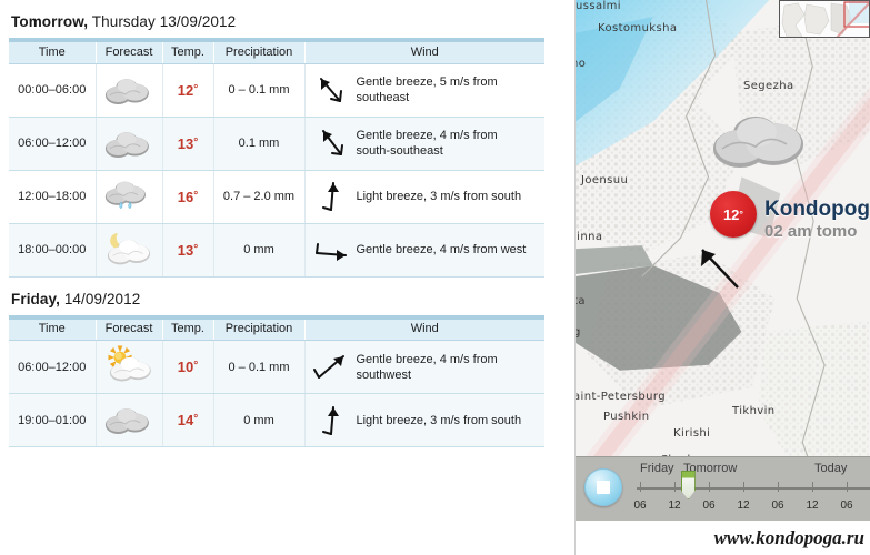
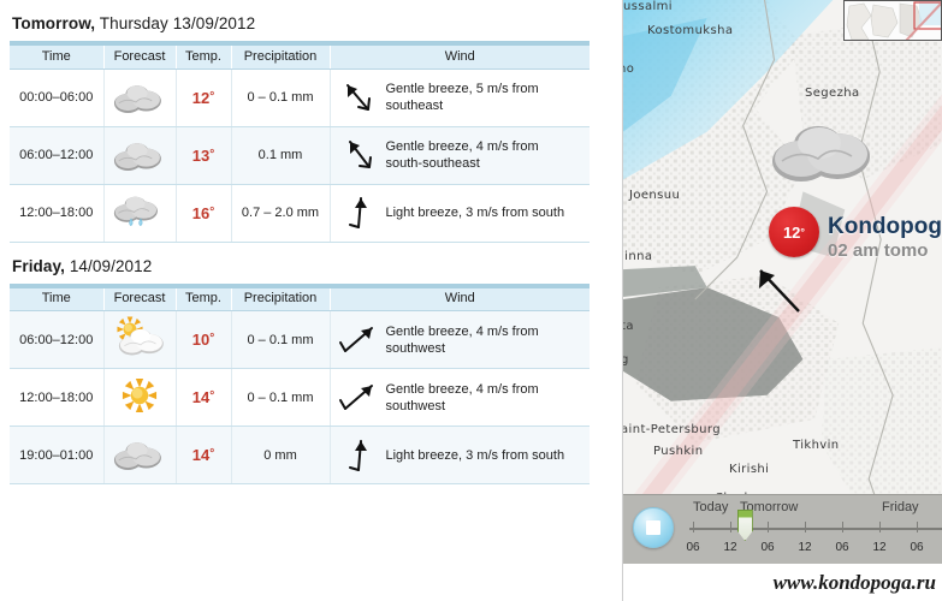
  Tomorrow, Thursday 13/09/2012
  Time	Forecast	Temp.	Precipitation	Wind
  00:00–06:00		12°	0 – 0.1 mm	Gentle breeze, 5 m/s from southeast
  06:00–12:00		13°	0.1 mm	Gentle breeze, 4 m/s from south-southeast
  12:00–18:00		16°	0.7 – 2.0 mm	Light breeze, 3 m/s from south
- 18:00–00:00		13°	0 mm	Gentle breeze, 4 m/s from west
  Friday, 14/09/2012
  Time	Forecast	Temp.	Precipitation	Wind
  06:00–12:00		10°	0 – 0.1 mm	Gentle breeze, 4 m/s from southwest
+ 12:00–18:00		14°	0 – 0.1 mm	Gentle breeze, 4 m/s from southwest
  19:00–01:00		14°	0 mm	Light breeze, 3 m/s from south
  ussalmi
  Kostomuksha
  no
  Segezha
  Joensuu
  linna
  ta
  g
  aint-Petersburg
  Pushkin
  Tikhvin
  Kirishi
  12
  °
  Kondopog
  02 am tomo
- Friday
+ Today
  Tomorrow
- Today
+ Friday
  06
  12
  06
  12
  06
  12
  06
  www.kondopoga.ru
